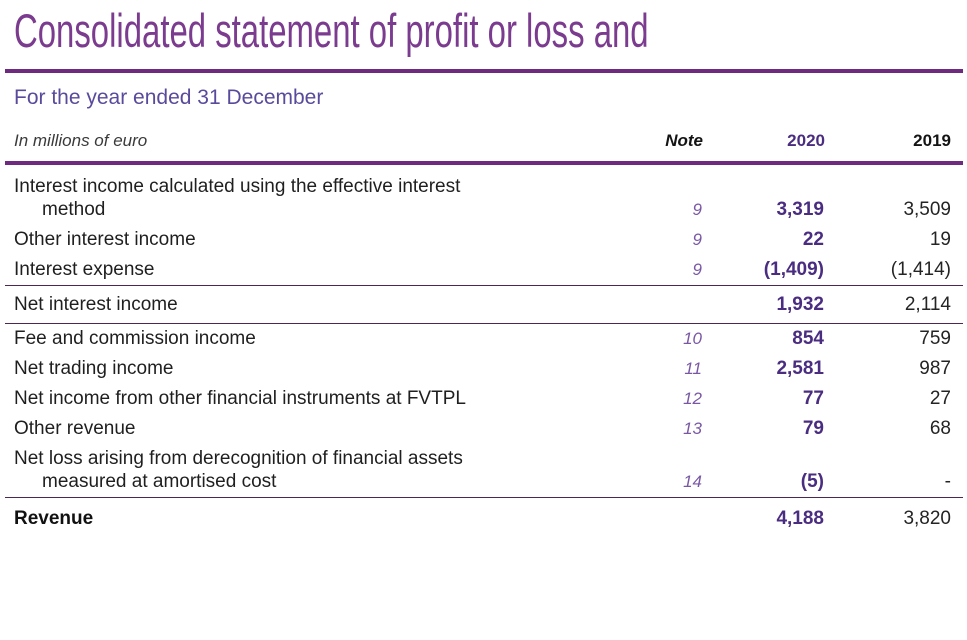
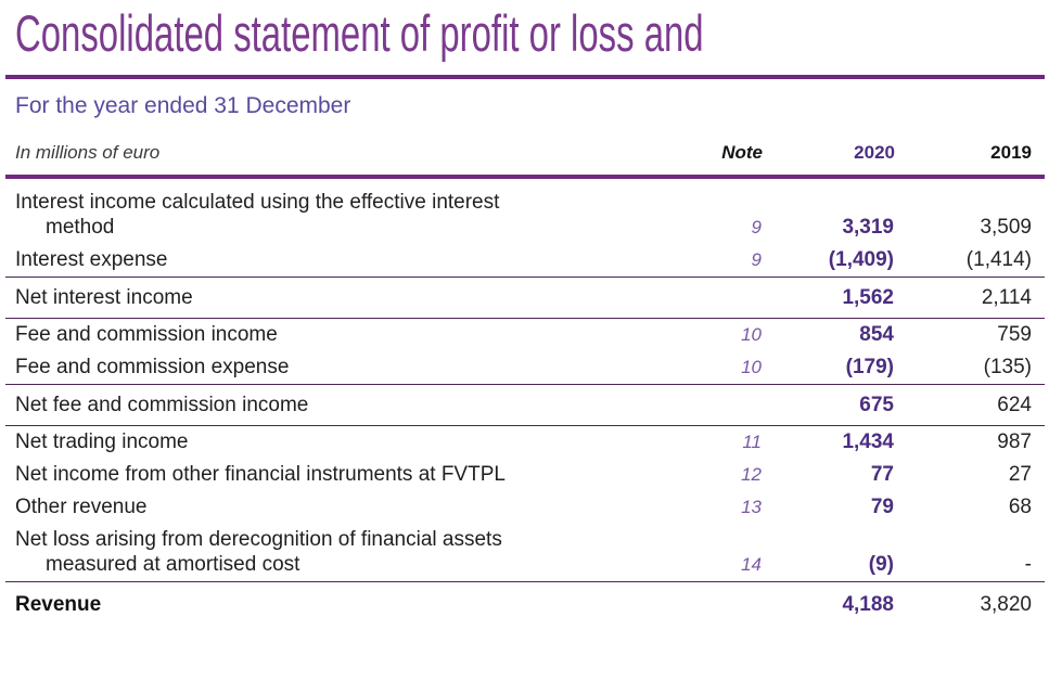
  Consolidated statement of profit or loss and
  For the year ended 31 December
  In millions of euro	Note	2020	2019
  Interest income calculated using the effective interestmethod	9	3,319	3,509
- Other interest income	9	22	19
  Interest expense	9	(1,409)	(1,414)
- Net interest income		1,932	2,114
+ Net interest income		1,562	2,114
  Fee and commission income	10	854	759
+ Fee and commission expense	10	(179)	(135)
+ Net fee and commission income		675	624
- Net trading income	11	2,581	987
+ Net trading income	11	1,434	987
  Net income from other financial instruments at FVTPL	12	77	27
  Other revenue	13	79	68
- Net loss arising from derecognition of financial assetsmeasured at amortised cost	14	(5)	-
+ Net loss arising from derecognition of financial assetsmeasured at amortised cost	14	(9)	-
  Revenue		4,188	3,820
